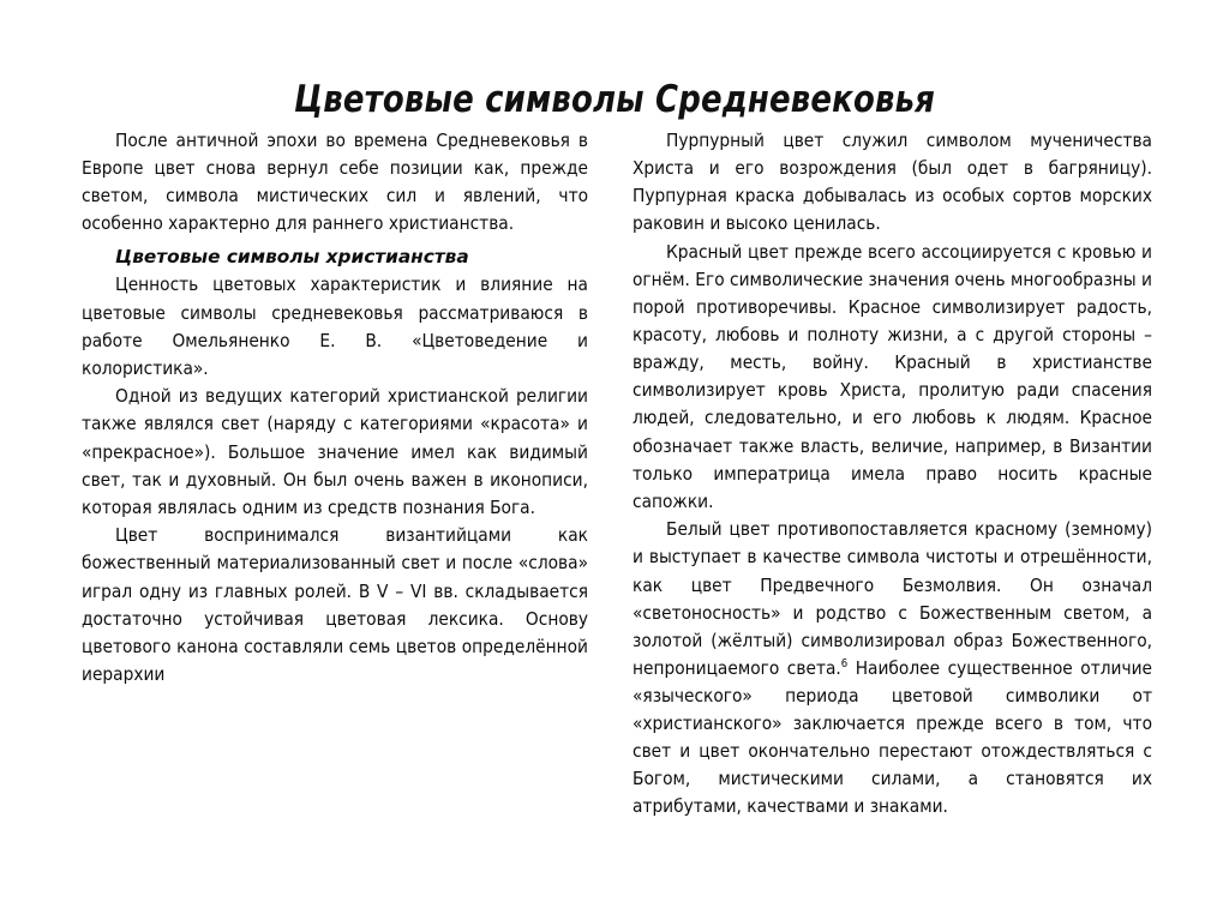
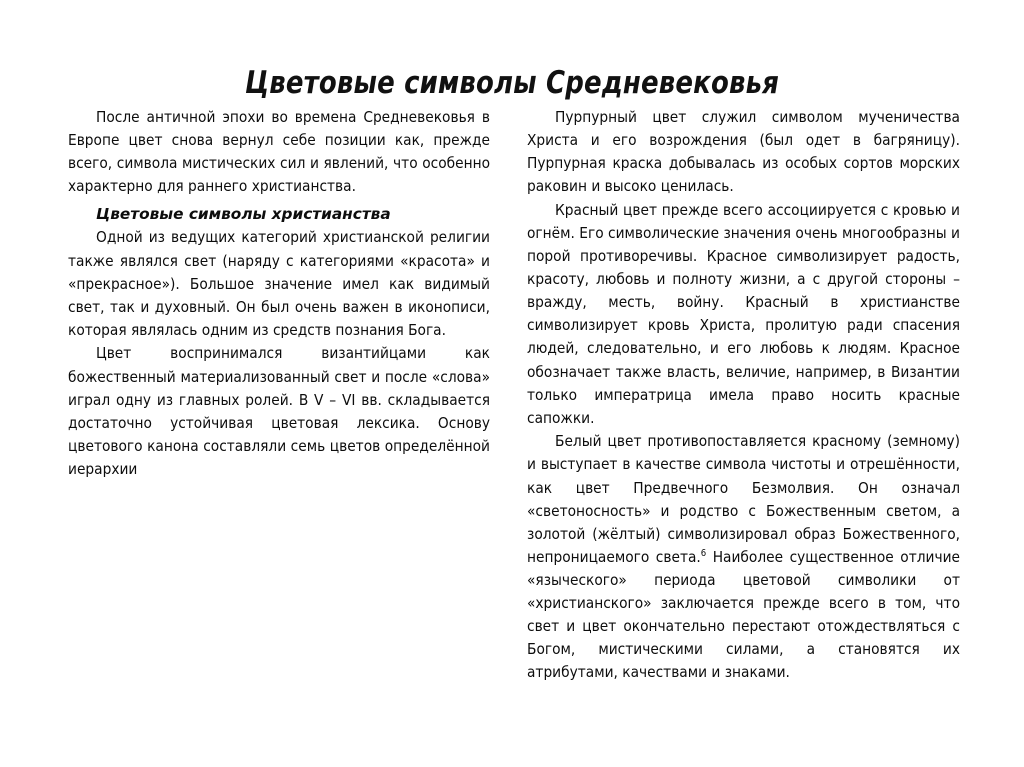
  Цветовые символы Средневековья
- После античной эпохи во времена Средневековья в Европе цвет снова вернул себе позиции как, прежде светом, символа мистических сил и явлений, что особенно характерно для раннего христианства.
+ После античной эпохи во времена Средневековья в Европе цвет снова вернул себе позиции как, прежде всего, символа мистических сил и явлений, что особенно характерно для раннего христианства.
  Цветовые символы христианства
- Ценность цветовых характеристик и влияние на цветовые символы средневековья рассматриваюся в работе Омельяненко Е. В. «Цветоведение и колористика».
  Одной из ведущих категорий христианской религии также являлся свет (наряду с категориями «красота» и «прекрасное»). Большое значение имел как видимый свет, так и духовный. Он был очень важен в иконописи, которая являлась одним из средств познания Бога.
  Цвет воспринимался византийцами как божественный материализованный свет и после «слова» играл одну из главных ролей. В V – VI вв. складывается достаточно устойчивая цветовая лексика. Основу цветового канона составляли семь цветов определённой иерархии
  Пурпурный цвет служил символом мученичества Христа и его возрождения (был одет в багряницу). Пурпурная краска добывалась из особых сортов морских раковин и высоко ценилась.
  Красный цвет прежде всего ассоциируется с кровью и огнём. Его символические значения очень многообразны и порой противоречивы. Красное символизирует радость, красоту, любовь и полноту жизни, а с другой стороны – вражду, месть, войну. Красный в христианстве символизирует кровь Христа, пролитую ради спасения людей, следовательно, и его любовь к людям. Красное обозначает также власть, величие, например, в Византии только императрица имела право носить красные сапожки.
  Белый цвет противопоставляется красному (земному) и выступает в качестве символа чистоты и отрешённости, как цвет Предвечного Безмолвия. Он означал «светоносность» и родство с Божественным светом, а золотой (жёлтый) символизировал образ Божественного, непроницаемого света.6 Наиболее существенное отличие «языческого» периода цветовой символики от «христианского» заключается прежде всего в том, что свет и цвет окончательно перестают отождествляться с Богом, мистическими силами, а становятся их атрибутами, качествами и знаками.
